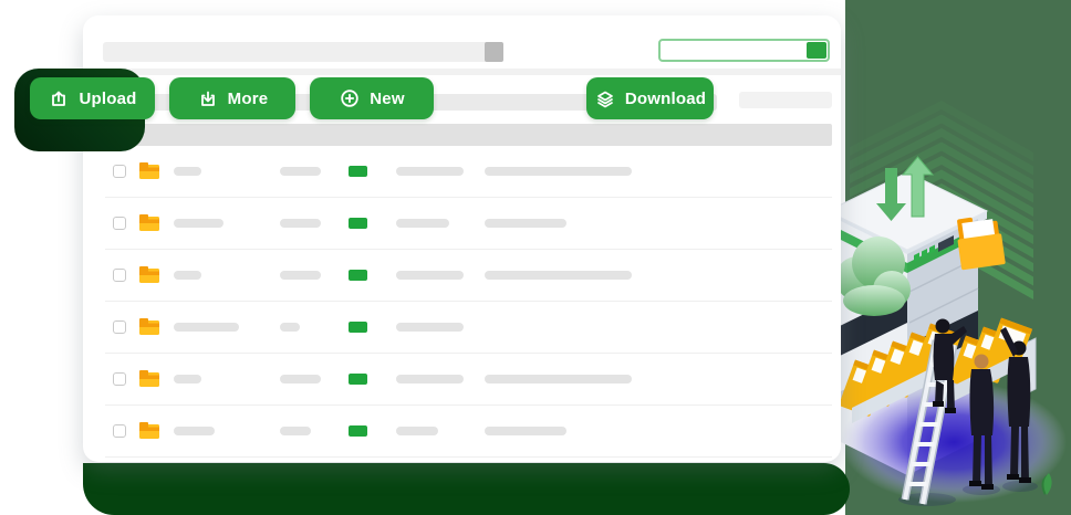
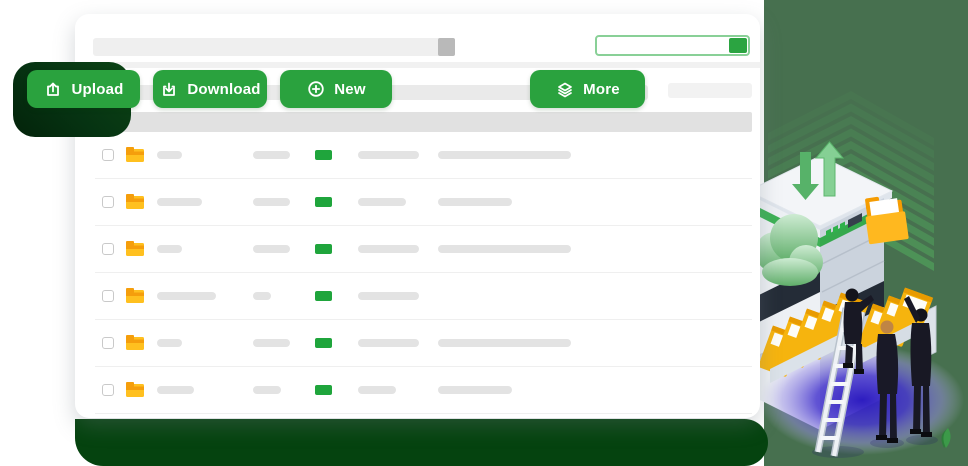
  Upload
- More
+ Download
  New
- Download
+ More
